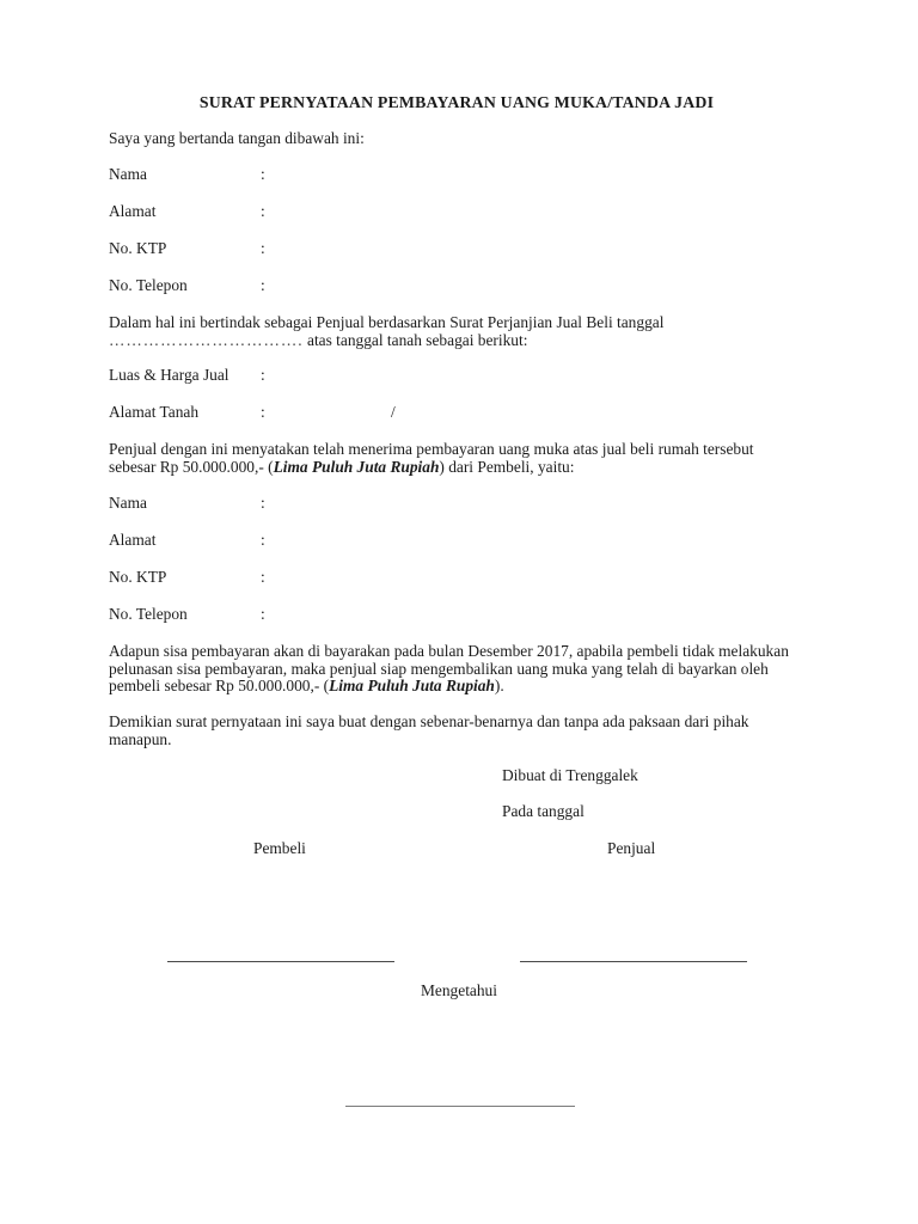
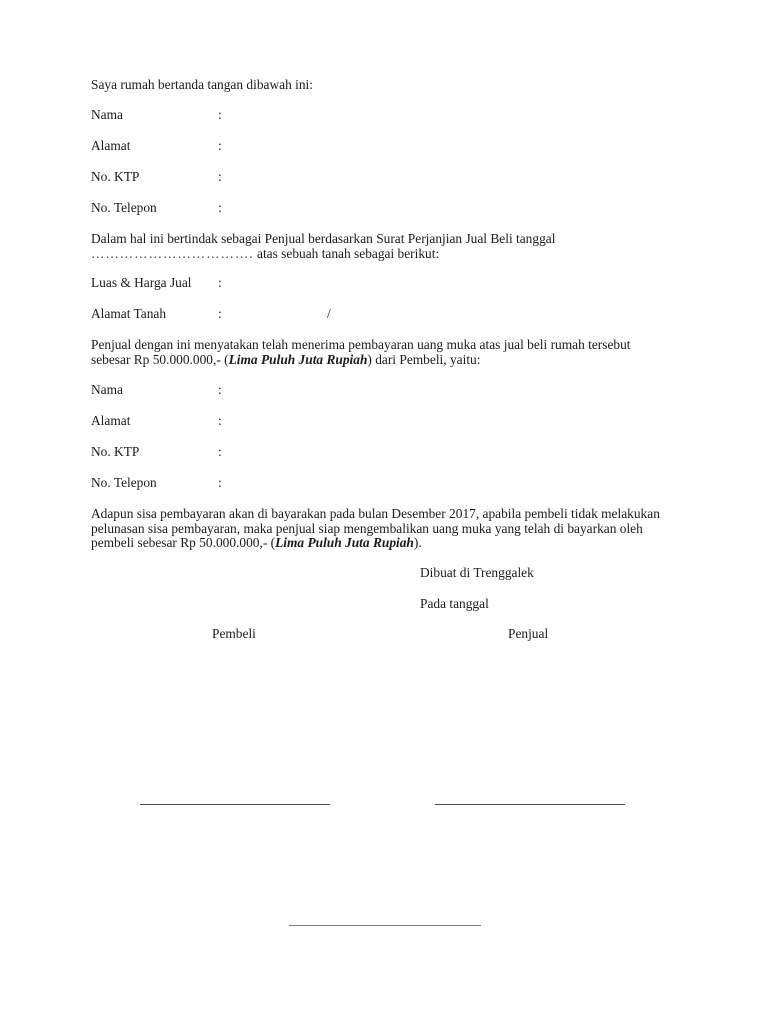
- SURAT PERNYATAAN PEMBAYARAN UANG MUKA/TANDA JADI
- Saya yang bertanda tangan dibawah ini:
+ Saya rumah bertanda tangan dibawah ini:
  Nama
  :
  Alamat
  :
  No. KTP
  :
  No. Telepon
  :
  Dalam hal ini bertindak sebagai Penjual berdasarkan Surat Perjanjian Jual Beli tanggal
- ……………………………. atas tanggal tanah sebagai berikut:
+ ……………………………. atas sebuah tanah sebagai berikut:
  Luas & Harga Jual
  :
  Alamat Tanah
  :
  /
  Penjual dengan ini menyatakan telah menerima pembayaran uang muka atas jual beli rumah tersebut sebesar Rp 50.000.000,- (Lima Puluh Juta Rupiah) dari Pembeli, yaitu:
  Nama
  :
  Alamat
  :
  No. KTP
  :
  No. Telepon
  :
  Adapun sisa pembayaran akan di bayarakan pada bulan Desember 2017, apabila pembeli tidak melakukan pelunasan sisa pembayaran, maka penjual siap mengembalikan uang muka yang telah di bayarkan oleh pembeli sebesar Rp 50.000.000,- (Lima Puluh Juta Rupiah).
- Demikian surat pernyataan ini saya buat dengan sebenar-benarnya dan tanpa ada paksaan dari pihak manapun.
  Dibuat di Trenggalek
  Pada tanggal
  Pembeli
  Penjual
- Mengetahui
